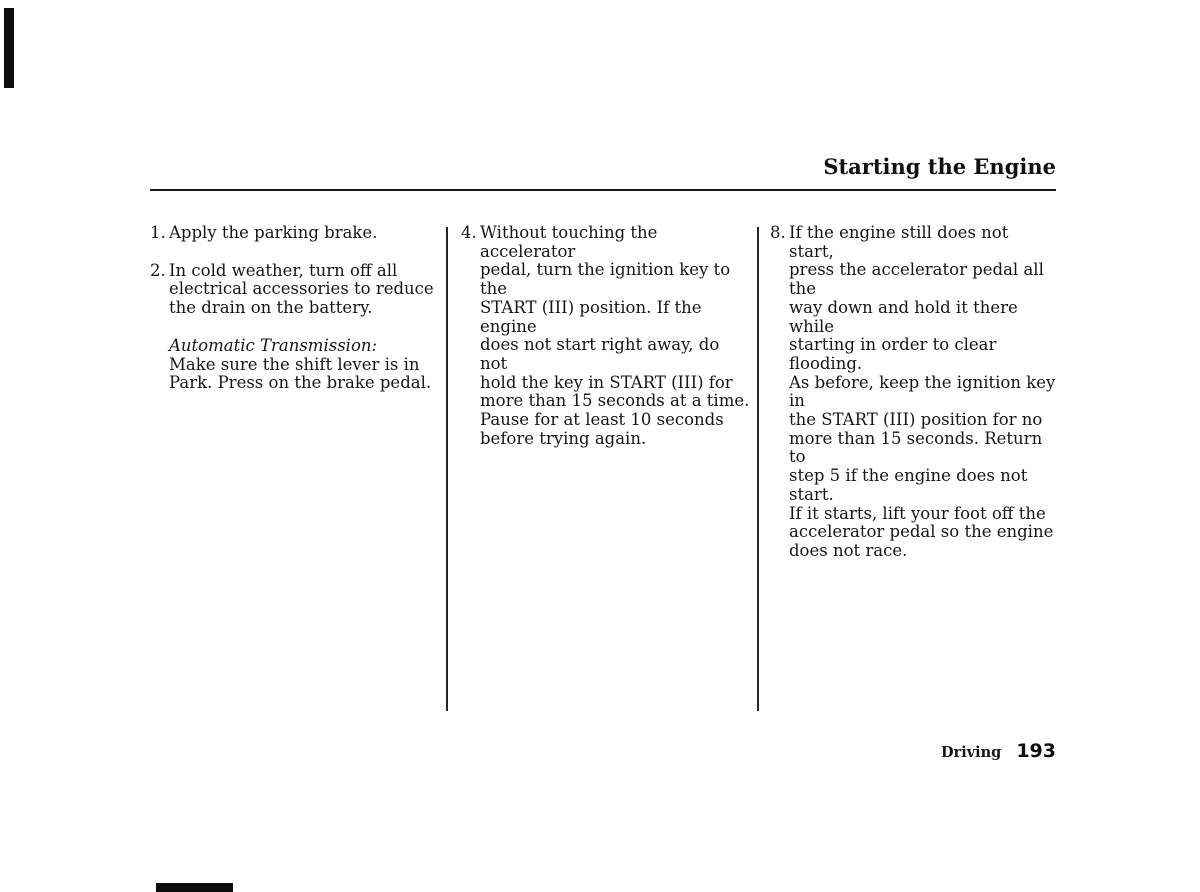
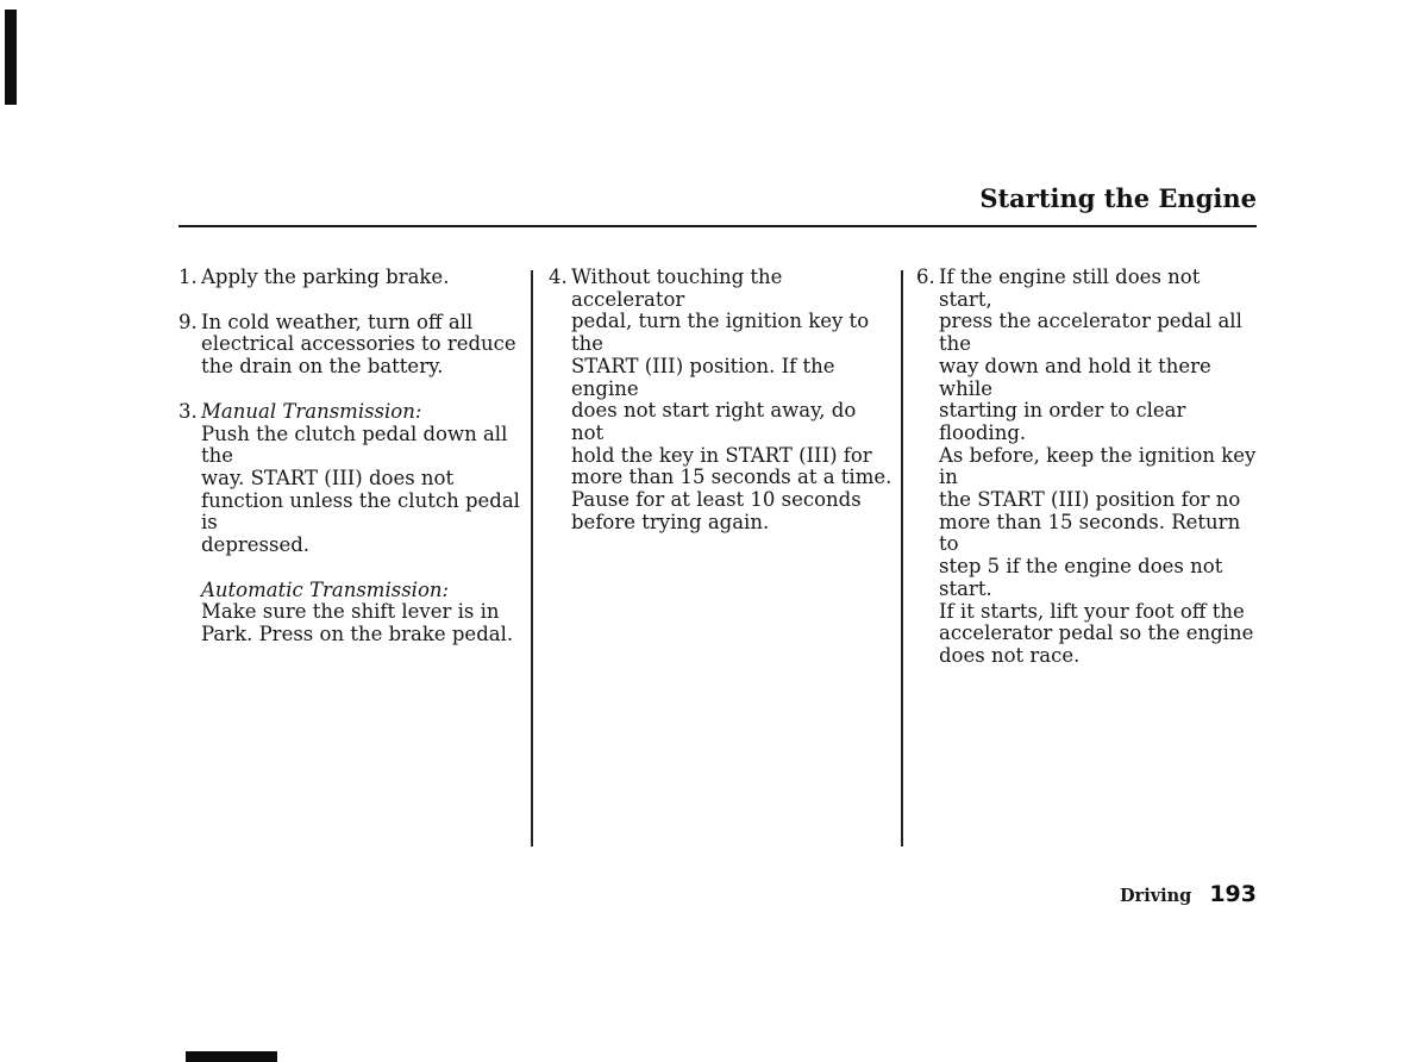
  Starting the Engine
  1.
  Apply the parking brake.
- 2.
+ 9.
  In cold weather, turn off all
  electrical accessories to reduce
  the drain on the battery.
+ 3.
+ Manual Transmission:
+ Push the clutch pedal down all the
+ way. START (III) does not
+ function unless the clutch pedal is
+ depressed.
  Automatic Transmission:
  Make sure the shift lever is in
  Park. Press on the brake pedal.
  4.
  Without touching the accelerator
  pedal, turn the ignition key to the
  START (III) position. If the engine
  does not start right away, do not
  hold the key in START (III) for
  more than 15 seconds at a time.
  Pause for at least 10 seconds
  before trying again.
- 8.
+ 6.
  If the engine still does not start,
  press the accelerator pedal all the
  way down and hold it there while
  starting in order to clear flooding.
  As before, keep the ignition key in
  the START (III) position for no
  more than 15 seconds. Return to
  step 5 if the engine does not start.
  If it starts, lift your foot off the
  accelerator pedal so the engine
  does not race.
  Driving
  193
